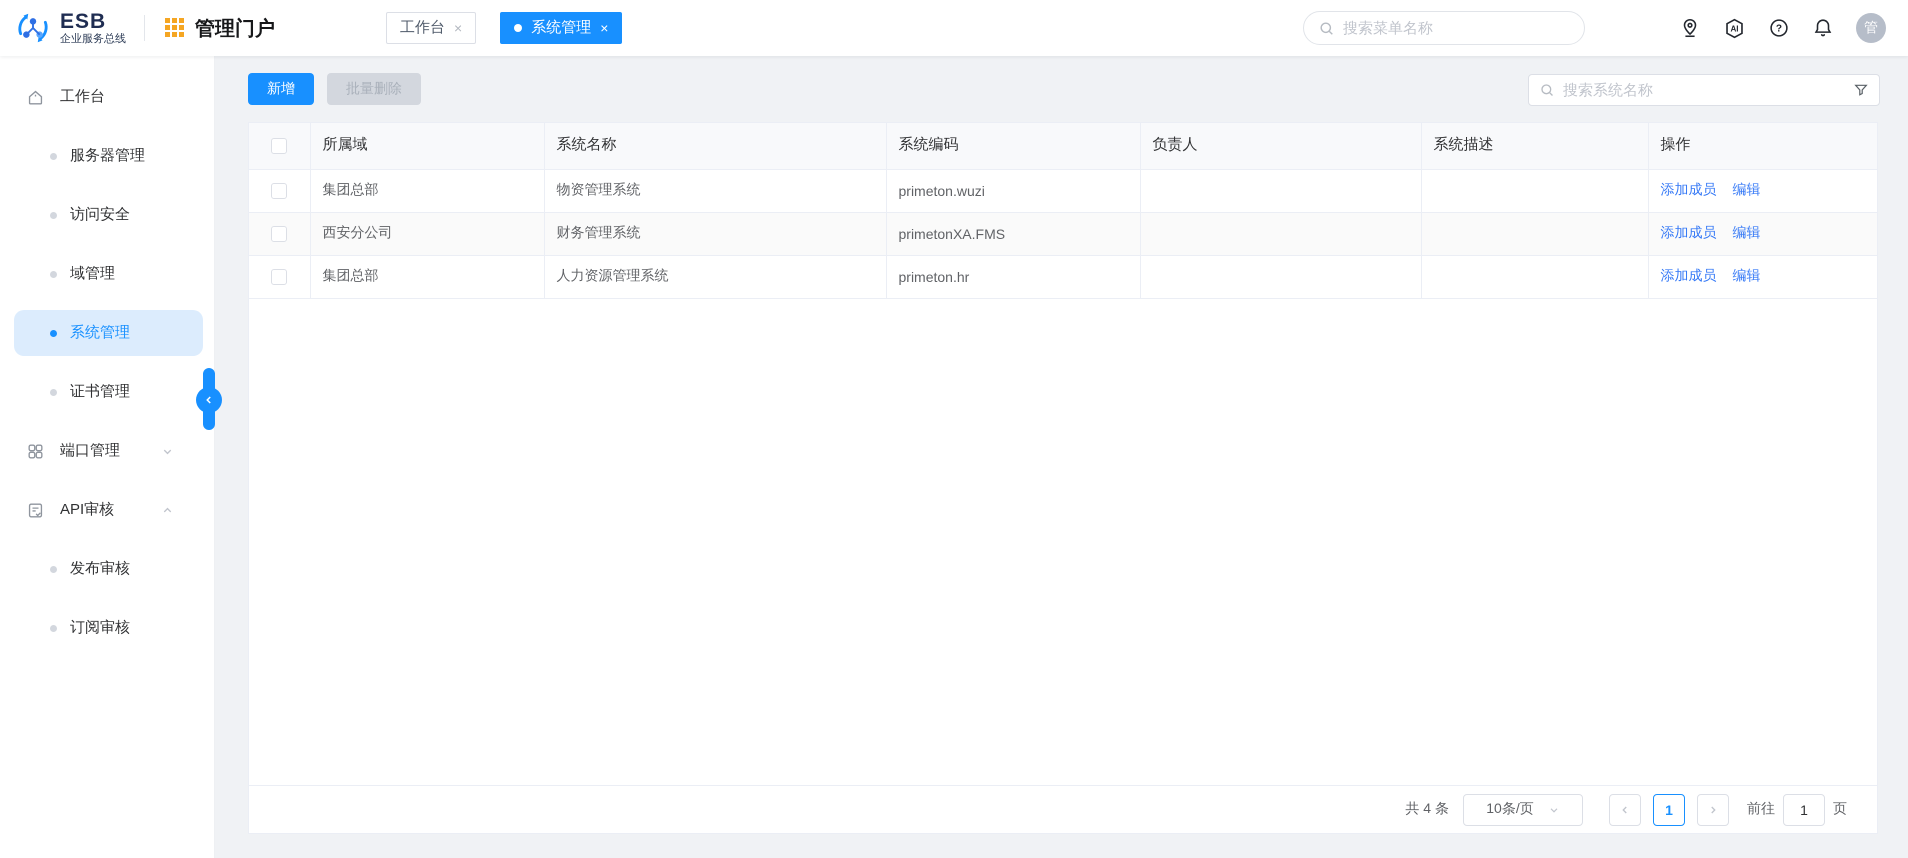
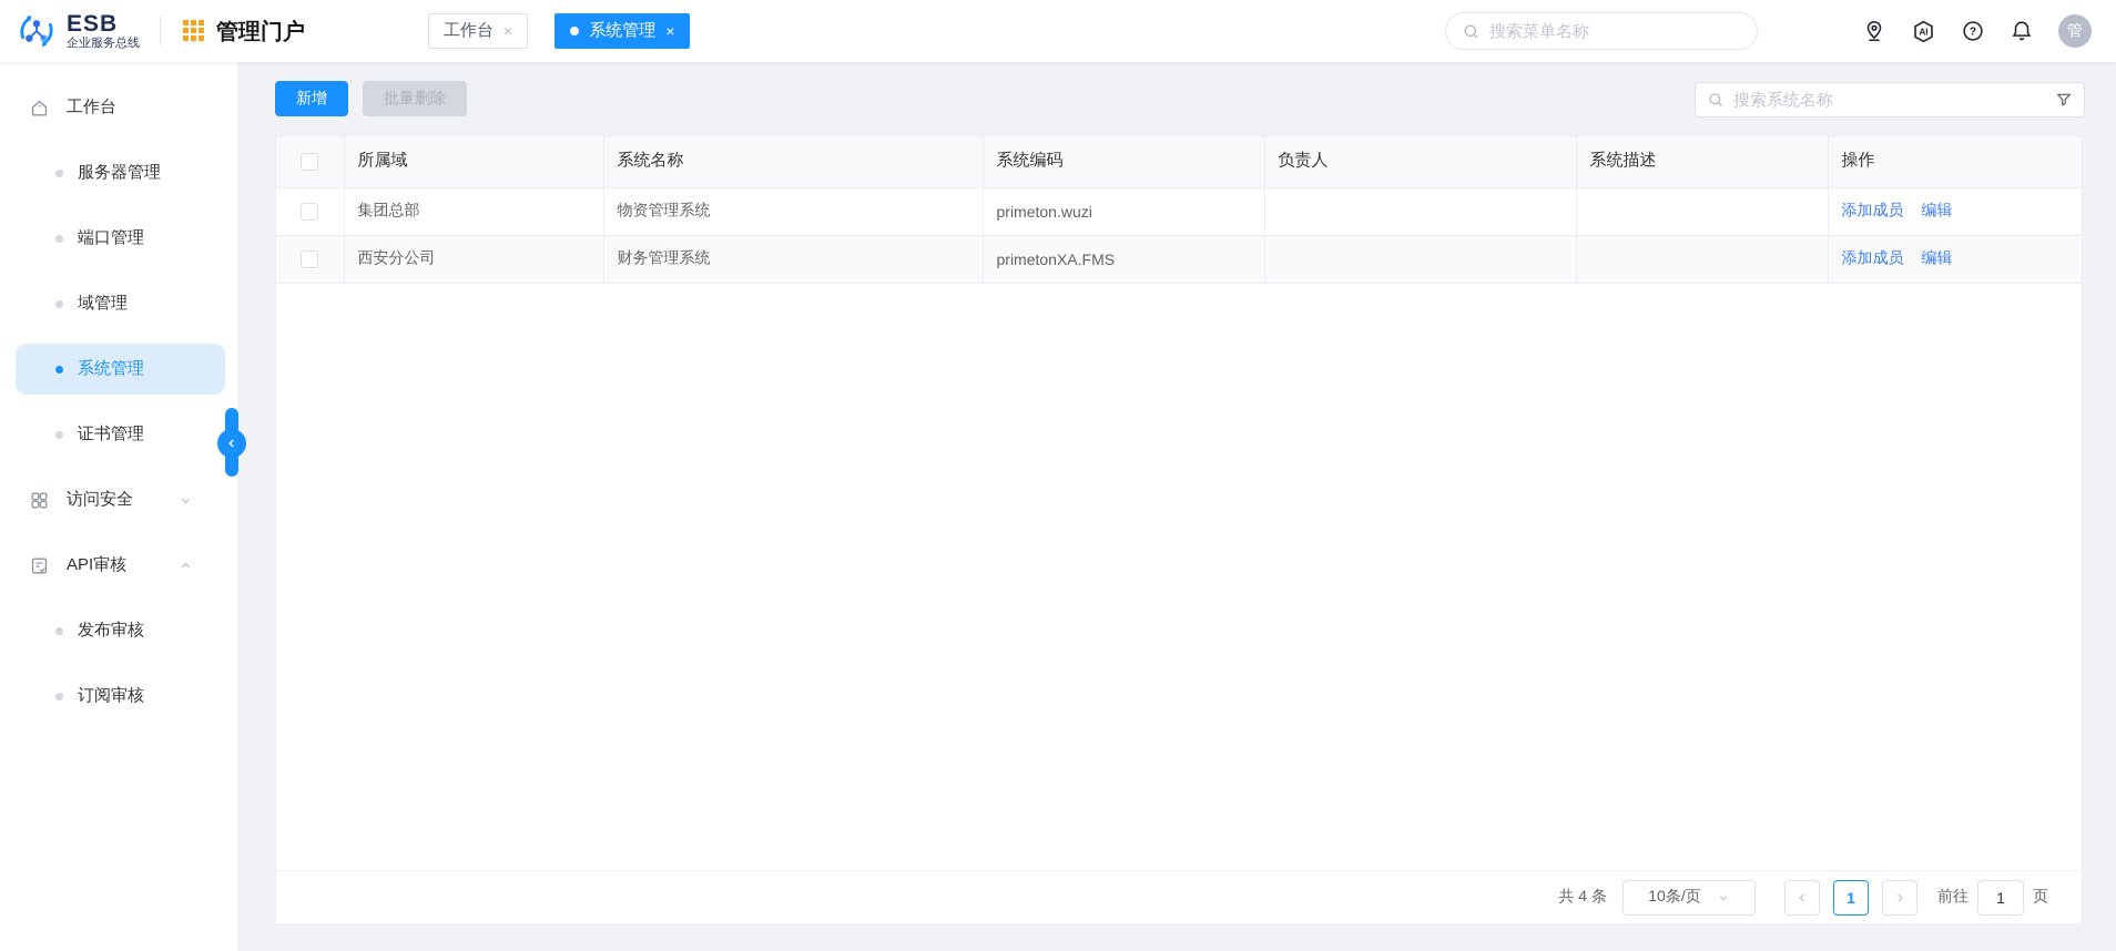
  ESB
  企业服务总线
  管理门户
  工作台
  ×
  系统管理
  ×
  搜索菜单名称
  AI
  ?
  管
  工作台
  服务器管理
- 访问安全
+ 端口管理
  域管理
  系统管理
  证书管理
- 端口管理
+ 访问安全
  API审核
  发布审核
  订阅审核
  新增
  批量删除
  搜索系统名称
  	所属域	系统名称	系统编码	负责人	系统描述	操作
  	集团总部	物资管理系统	primeton.wuzi			添加成员 编辑
  	西安分公司	财务管理系统	primetonXA.FMS			添加成员 编辑
- 	集团总部	人力资源管理系统	primeton.hr			添加成员 编辑
  共 4 条
  10条/页
  1
  前往
  1
  页
